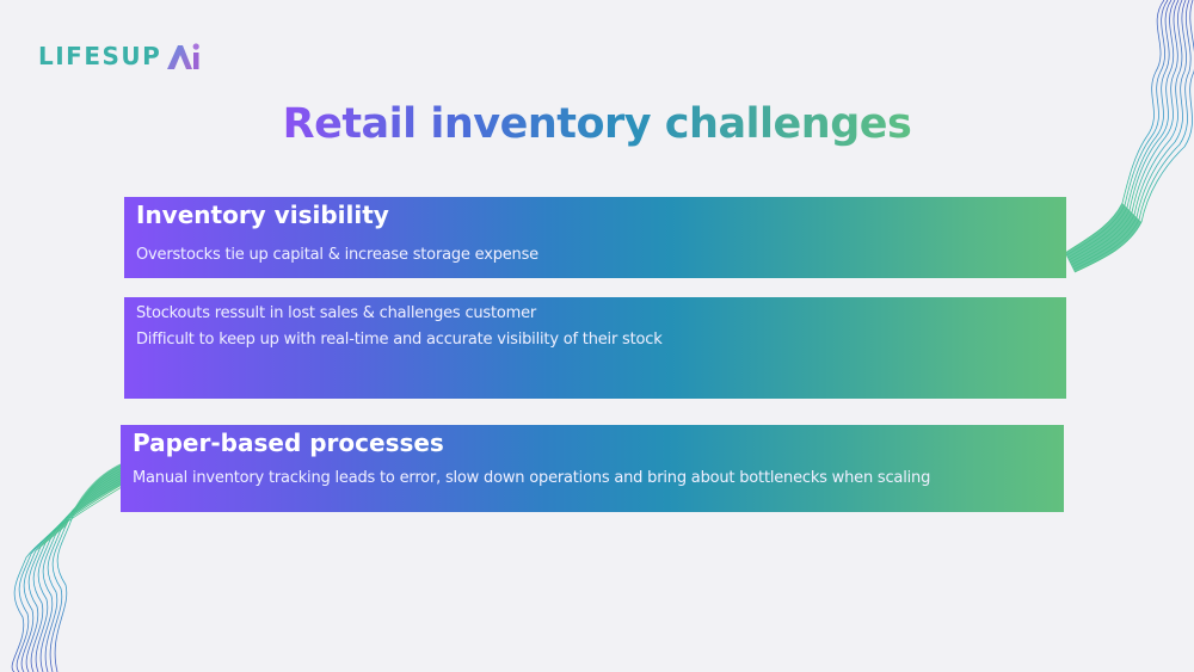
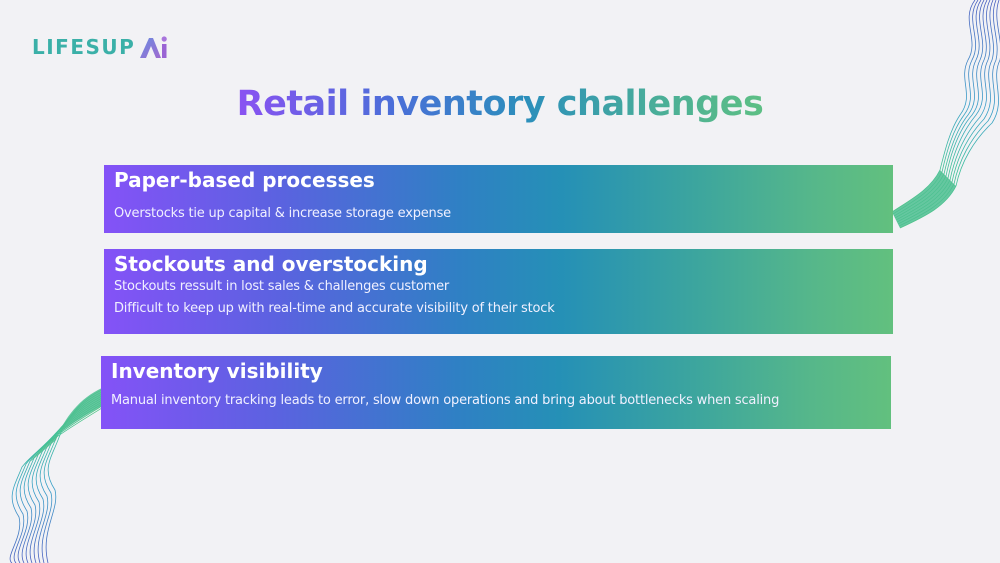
  LIFESUP
  Retail inventory challenges
- Inventory visibility
+ Paper-based processes
  Overstocks tie up capital & increase storage expense
+ Stockouts and overstocking
  Stockouts ressult in lost sales & challenges customer
  Difficult to keep up with real-time and accurate visibility of their stock
- Paper-based processes
+ Inventory visibility
  Manual inventory tracking leads to error, slow down operations and bring about bottlenecks when scaling
